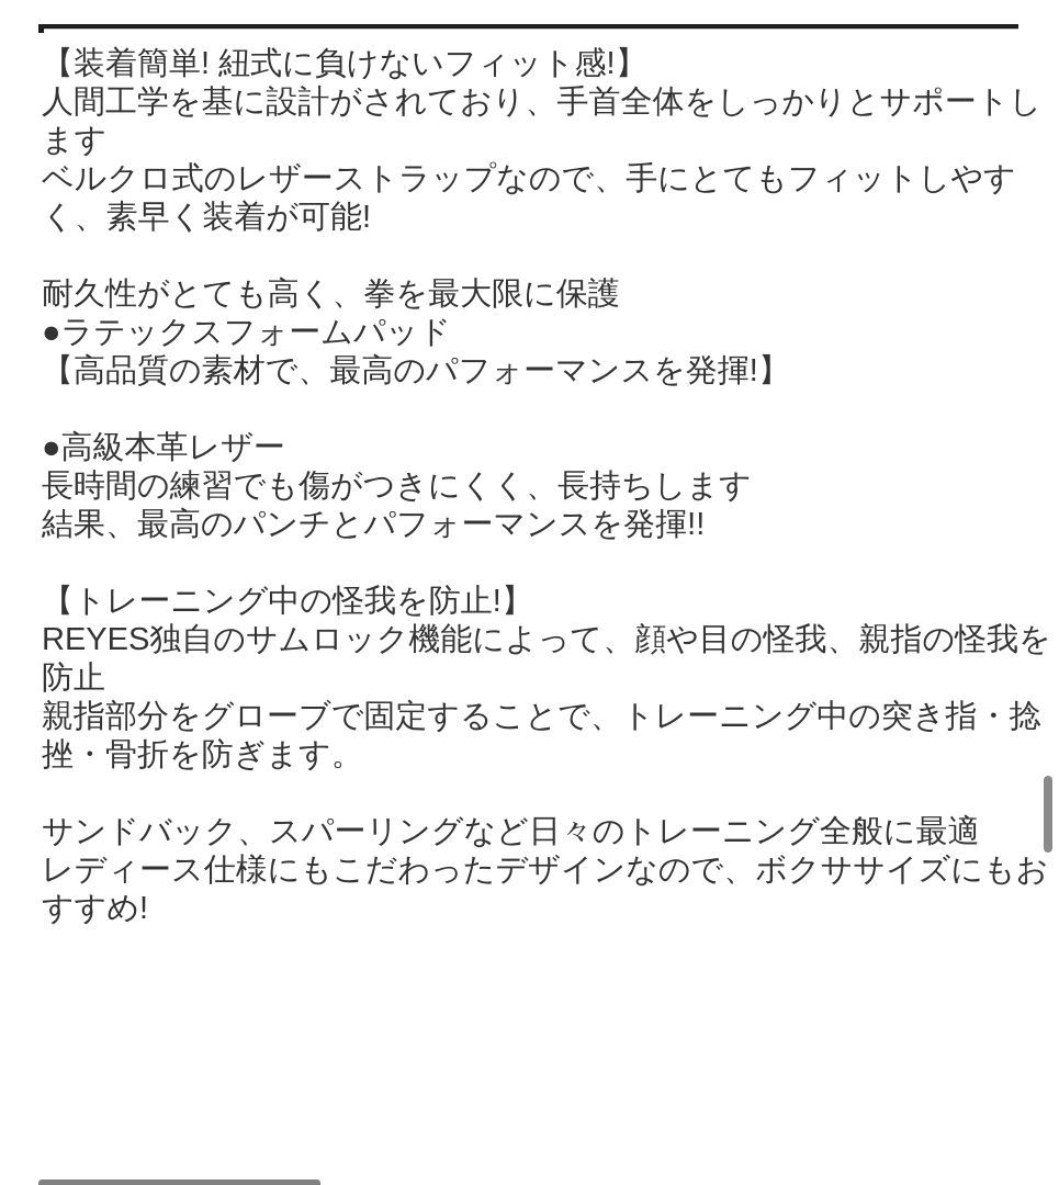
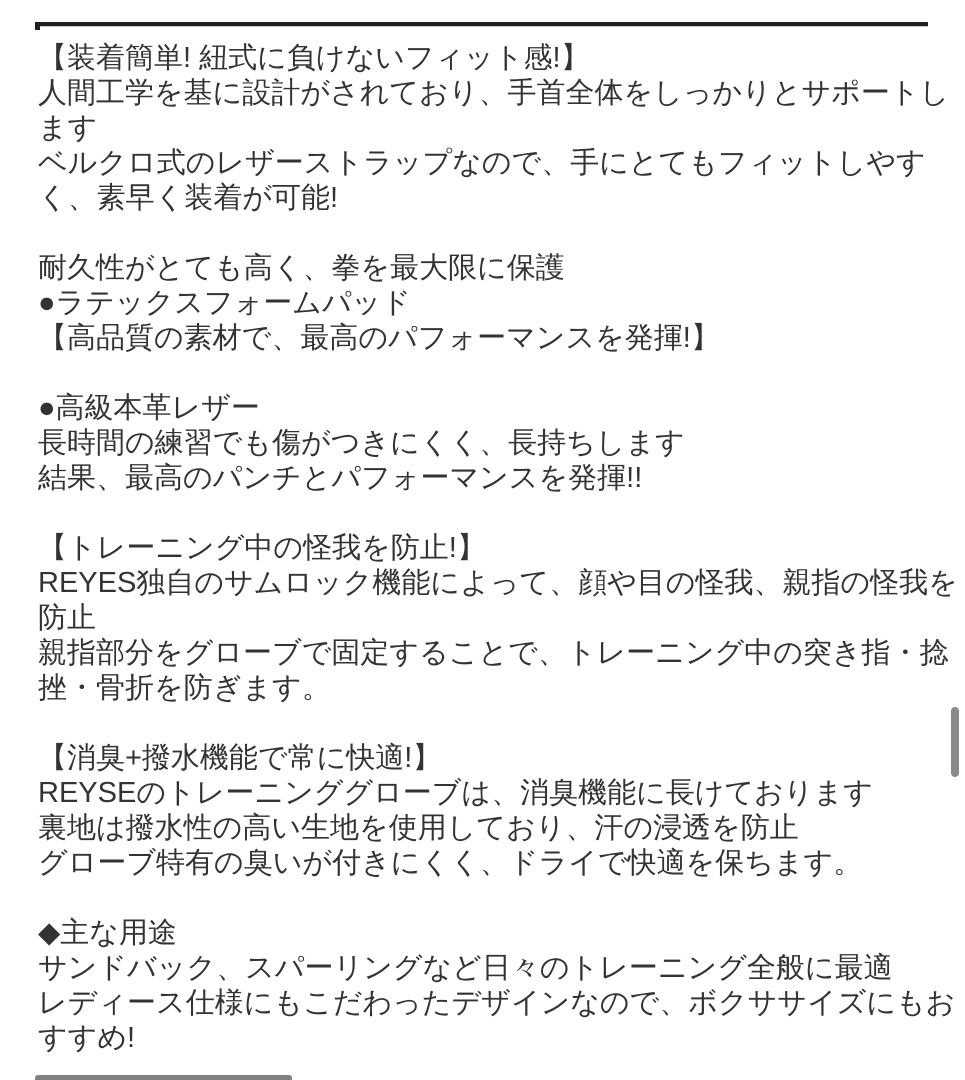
  【装着簡単! 紐式に負けないフィット感!】
  人間工学を基に設計がされており、手首全体をしっかりとサポートし
  ます
  ベルクロ式のレザーストラップなので、手にとてもフィットしやす
  く、素早く装着が可能!
  耐久性がとても高く、拳を最大限に保護
  ●ラテックスフォームパッド
  【高品質の素材で、最高のパフォーマンスを発揮!】
  ●高級本革レザー
  長時間の練習でも傷がつきにくく、長持ちします
  結果、最高のパンチとパフォーマンスを発揮!!
  【トレーニング中の怪我を防止!】
  REYES独自のサムロック機能によって、顔や目の怪我、親指の怪我を
  防止
  親指部分をグローブで固定することで、トレーニング中の突き指・捻
  挫・骨折を防ぎます。
+ 【消臭+撥水機能で常に快適!】
+ REYSEのトレーニンググローブは、消臭機能に長けております
+ 裏地は撥水性の高い生地を使用しており、汗の浸透を防止
+ グローブ特有の臭いが付きにくく、ドライで快適を保ちます。
+ ◆主な用途
  サンドバック、スパーリングなど日々のトレーニング全般に最適
  レディース仕様にもこだわったデザインなので、ボクササイズにもお
  すすめ!
